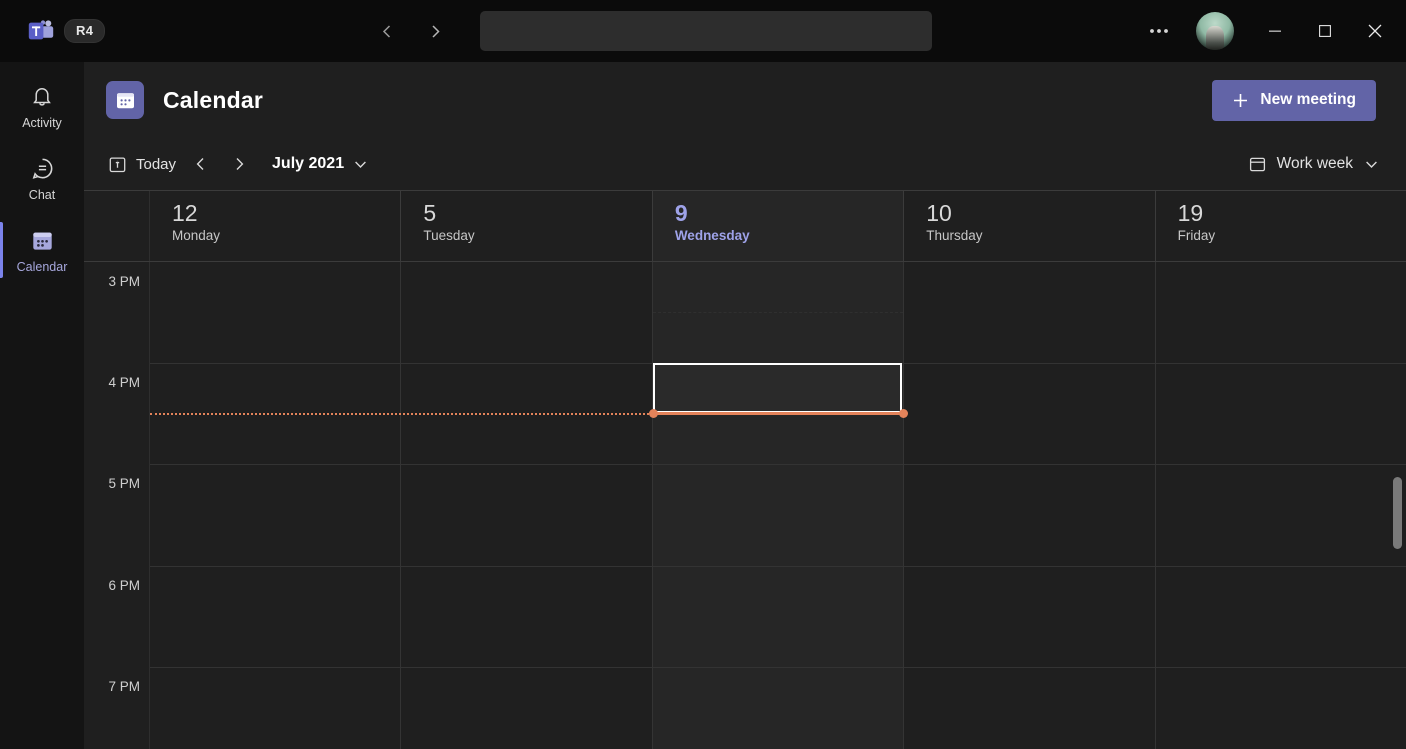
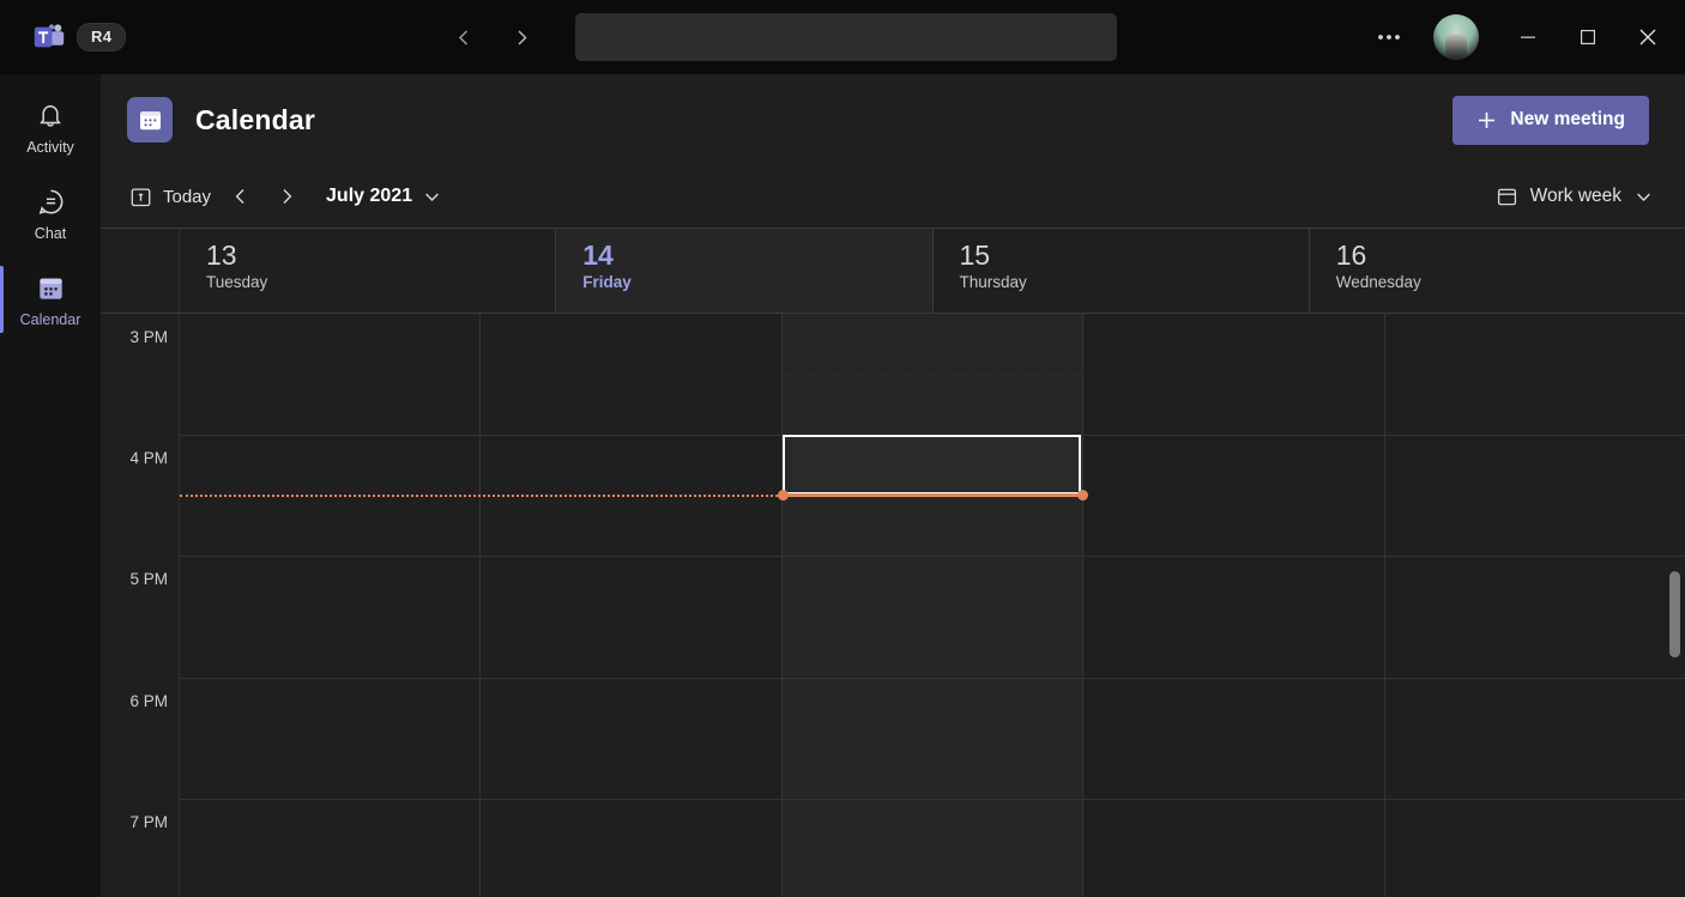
  R4
  Activity
  Chat
  Calendar
  Calendar
  New meeting
  Today
  July 2021
  Work week
- 12
- Monday
- 5
+ 13
  Tuesday
- 9
+ 14
- Wednesday
+ Friday
- 10
+ 15
  Thursday
- 19
+ 16
- Friday
+ Wednesday
  3 PM
  4 PM
  5 PM
  6 PM
  7 PM
